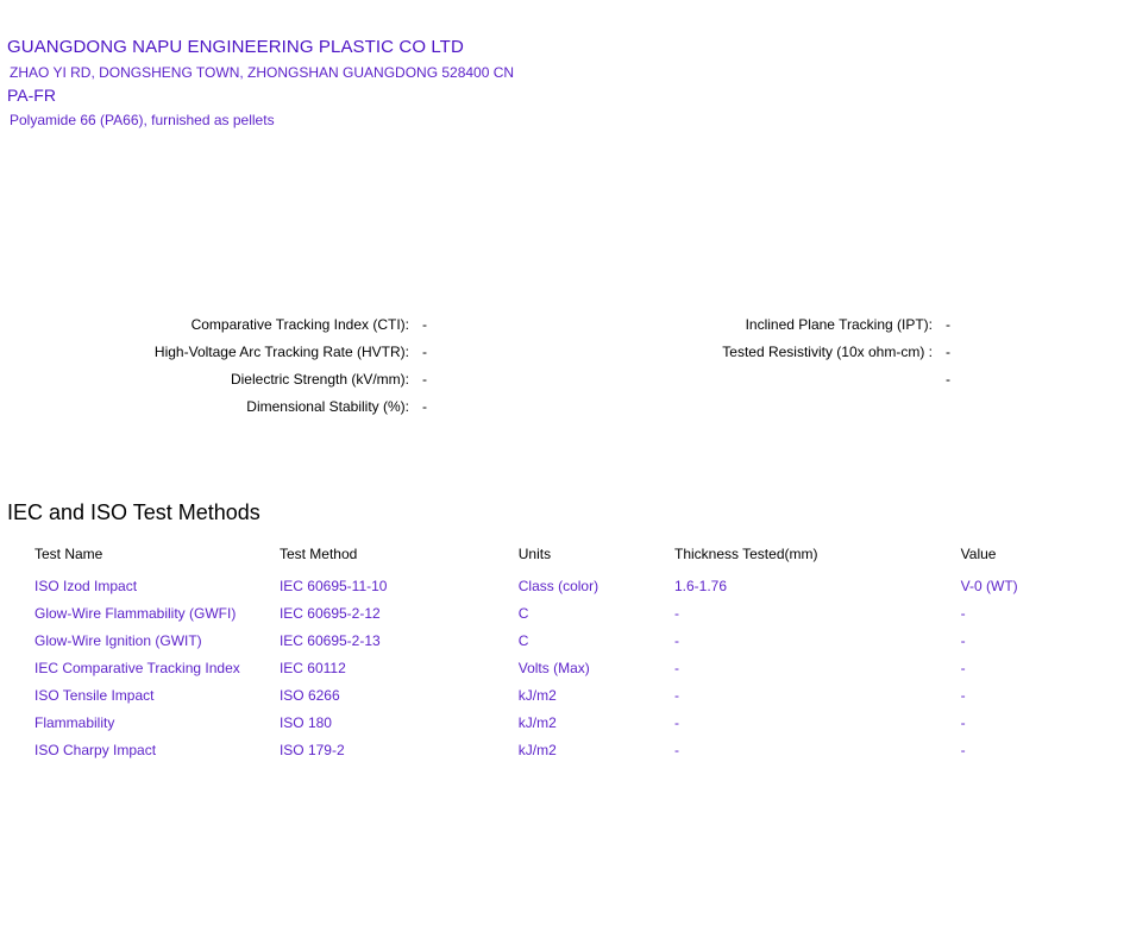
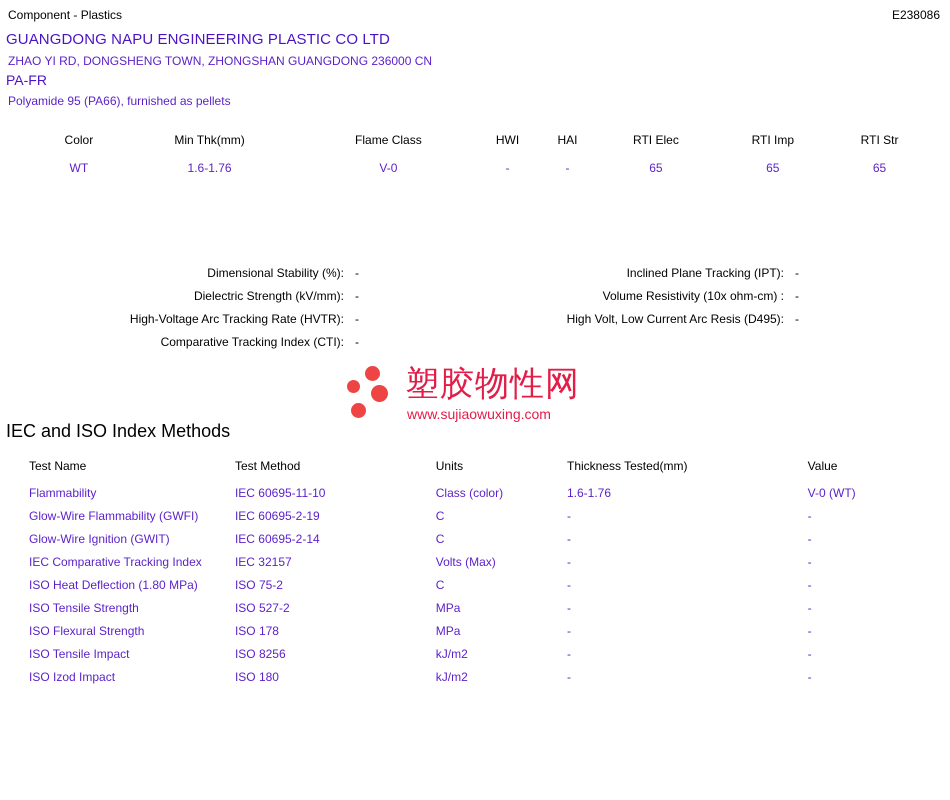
+ Component - Plastics
+ E238086
  GUANGDONG NAPU ENGINEERING PLASTIC CO LTD
- ZHAO YI RD, DONGSHENG TOWN, ZHONGSHAN GUANGDONG 528400 CN
+ ZHAO YI RD, DONGSHENG TOWN, ZHONGSHAN GUANGDONG 236000 CN
  PA-FR
- Polyamide 66 (PA66), furnished as pellets
+ Polyamide 95 (PA66), furnished as pellets
+ Color	Min Thk(mm)	Flame Class	HWI	HAI	RTI Elec	RTI Imp	RTI Str
+ WT	1.6-1.76	V-0	-	-	65	65	65
- Comparative Tracking Index (CTI):
+ Dimensional Stability (%):
  -
  Inclined Plane Tracking (IPT):
  -
- High-Voltage Arc Tracking Rate (HVTR):
+ Dielectric Strength (kV/mm):
  -
- Tested Resistivity (10x ohm-cm) :
+ Volume Resistivity (10x ohm-cm) :
  -
- Dielectric Strength (kV/mm):
+ High-Voltage Arc Tracking Rate (HVTR):
  -
+ High Volt, Low Current Arc Resis (D495):
  -
- Dimensional Stability (%):
+ Comparative Tracking Index (CTI):
  -
+ 塑胶物性网
+ www.sujiaowuxing.com
- IEC and ISO Test Methods
+ IEC and ISO Index Methods
  Test Name	Test Method	Units	Thickness Tested(mm)	Value
- ISO Izod Impact	IEC 60695-11-10	Class (color)	1.6-1.76	V-0 (WT)
+ Flammability	IEC 60695-11-10	Class (color)	1.6-1.76	V-0 (WT)
- Glow-Wire Flammability (GWFI)	IEC 60695-2-12	C	-	-
+ Glow-Wire Flammability (GWFI)	IEC 60695-2-19	C	-	-
- Glow-Wire Ignition (GWIT)	IEC 60695-2-13	C	-	-
+ Glow-Wire Ignition (GWIT)	IEC 60695-2-14	C	-	-
- IEC Comparative Tracking Index	IEC 60112	Volts (Max)	-	-
+ IEC Comparative Tracking Index	IEC 32157	Volts (Max)	-	-
+ ISO Heat Deflection (1.80 MPa)	ISO 75-2	C	-	-
+ ISO Tensile Strength	ISO 527-2	MPa	-	-
+ ISO Flexural Strength	ISO 178	MPa	-	-
- ISO Tensile Impact	ISO 6266	kJ/m2	-	-
+ ISO Tensile Impact	ISO 8256	kJ/m2	-	-
- Flammability	ISO 180	kJ/m2	-	-
+ ISO Izod Impact	ISO 180	kJ/m2	-	-
- ISO Charpy Impact	ISO 179-2	kJ/m2	-	-
